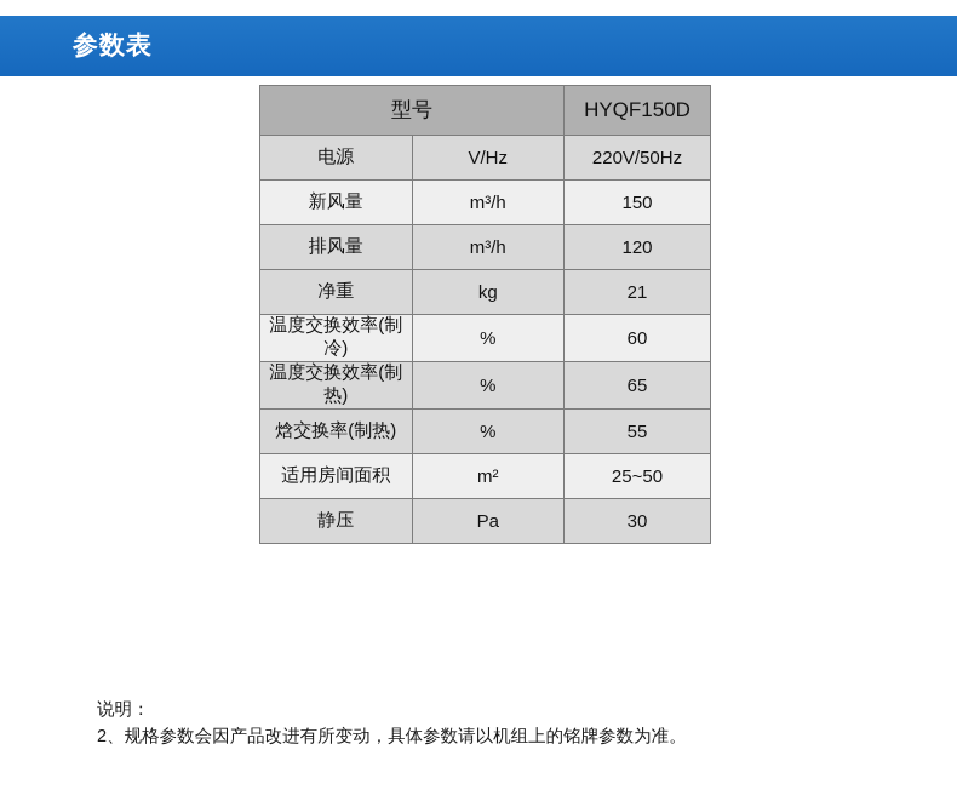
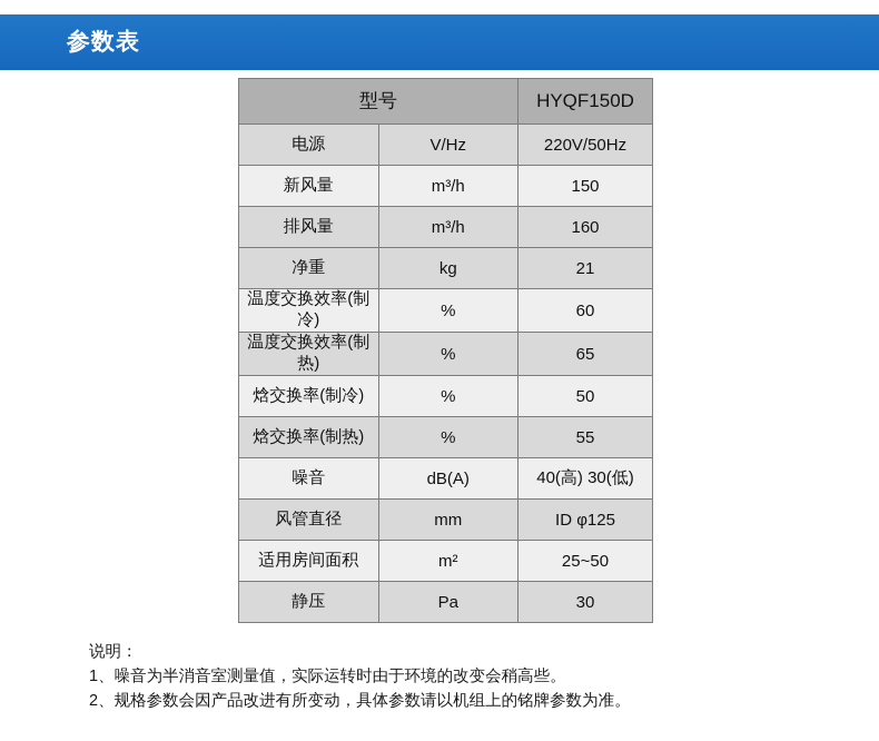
  参数表
  型号	HYQF150D
  电源	V/Hz	220V/50Hz
  新风量	m³/h	150
- 排风量	m³/h	120
+ 排风量	m³/h	160
  净重	kg	21
  温度交换效率(制冷)	%	60
  温度交换效率(制热)	%	65
+ 焓交换率(制冷)	%	50
  焓交换率(制热)	%	55
+ 噪音	dB(A)	40(高) 30(低)
+ 风管直径	mm	ID φ125
  适用房间面积	m²	25~50
  静压	Pa	30
  说明：
+ 1、噪音为半消音室测量值，实际运转时由于环境的改变会稍高些。
  2、规格参数会因产品改进有所变动，具体参数请以机组上的铭牌参数为准。
